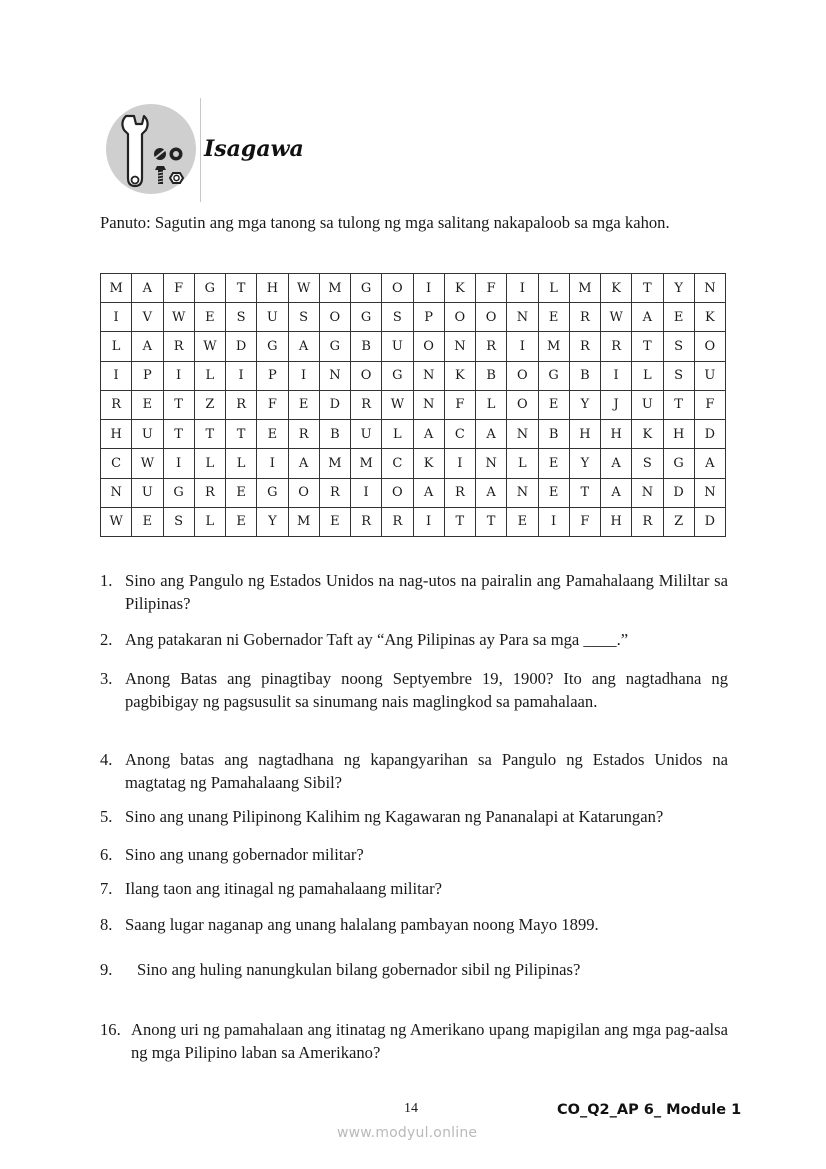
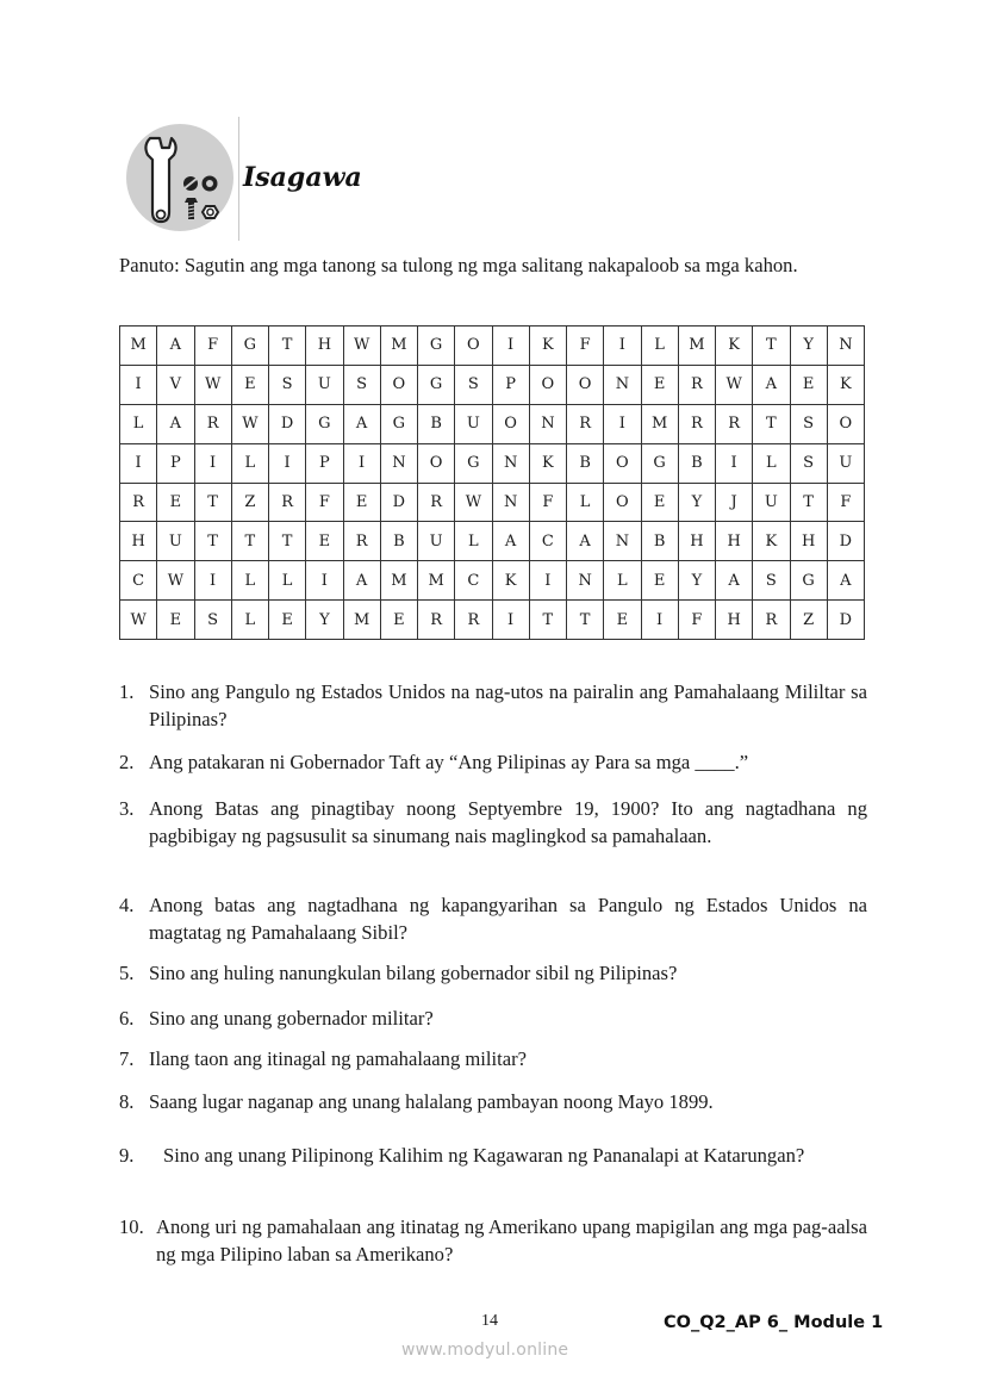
  Isagawa
  Panuto: Sagutin ang mga tanong sa tulong ng mga salitang nakapaloob sa mga kahon.
  M	A	F	G	T	H	W	M	G	O	I	K	F	I	L	M	K	T	Y	N
  I	V	W	E	S	U	S	O	G	S	P	O	O	N	E	R	W	A	E	K
  L	A	R	W	D	G	A	G	B	U	O	N	R	I	M	R	R	T	S	O
  I	P	I	L	I	P	I	N	O	G	N	K	B	O	G	B	I	L	S	U
  R	E	T	Z	R	F	E	D	R	W	N	F	L	O	E	Y	J	U	T	F
  H	U	T	T	T	E	R	B	U	L	A	C	A	N	B	H	H	K	H	D
  C	W	I	L	L	I	A	M	M	C	K	I	N	L	E	Y	A	S	G	A
- N	U	G	R	E	G	O	R	I	O	A	R	A	N	E	T	A	N	D	N
  W	E	S	L	E	Y	M	E	R	R	I	T	T	E	I	F	H	R	Z	D
  1.
  Sino ang Pangulo ng Estados Unidos na nag-utos na pairalin ang Pamahalaang Mililtar sa Pilipinas?
  2.
  Ang patakaran ni Gobernador Taft ay “Ang Pilipinas ay Para sa mga ____.”
  3.
  Anong Batas ang pinagtibay noong Septyembre 19, 1900? Ito ang nagtadhana ng pagbibigay ng pagsusulit sa sinumang nais maglingkod sa pamahalaan.
  4.
  Anong batas ang nagtadhana ng kapangyarihan sa Pangulo ng Estados Unidos na magtatag ng Pamahalaang Sibil?
  5.
- Sino ang unang Pilipinong Kalihim ng Kagawaran ng Pananalapi at Katarungan?
+ Sino ang huling nanungkulan bilang gobernador sibil ng Pilipinas?
  6.
  Sino ang unang gobernador militar?
  7.
  Ilang taon ang itinagal ng pamahalaang militar?
  8.
  Saang lugar naganap ang unang halalang pambayan noong Mayo 1899.
  9.
- Sino ang huling nanungkulan bilang gobernador sibil ng Pilipinas?
+ Sino ang unang Pilipinong Kalihim ng Kagawaran ng Pananalapi at Katarungan?
- 16.
+ 10.
  Anong uri ng pamahalaan ang itinatag ng Amerikano upang mapigilan ang mga pag-aalsa ng mga Pilipino laban sa Amerikano?
  14
  CO_Q2_AP 6_ Module 1
  www.modyul.online
